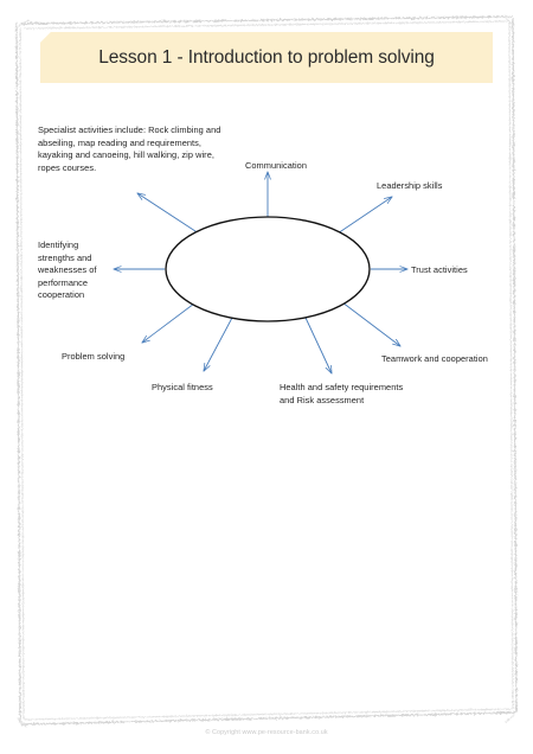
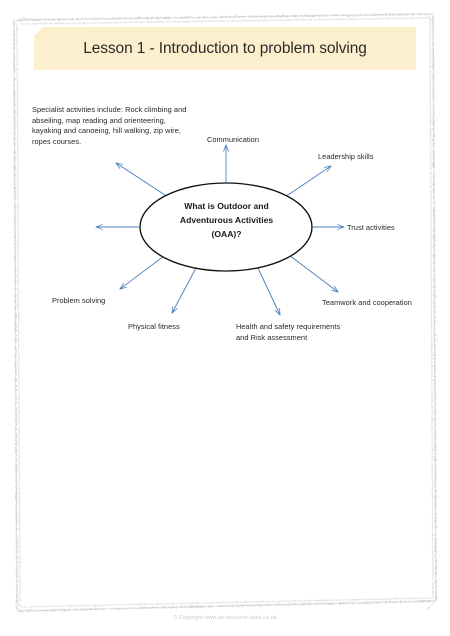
  Lesson 1 - Introduction to problem solving
+ What is Outdoor and
+ Adventurous Activities
+ (OAA)?
  Specialist activities include: Rock climbing and
- abseiling, map reading and requirements,
+ abseiling, map reading and orienteering,
  kayaking and canoeing, hill walking, zip wire,
  ropes courses.
  Communication
  Leadership skills
  Trust activities
  Teamwork and cooperation
  Health and safety requirements
  and Risk assessment
  Physical fitness
  Problem solving
- Identifying
- strengths and
- weaknesses of
- performance
- cooperation
